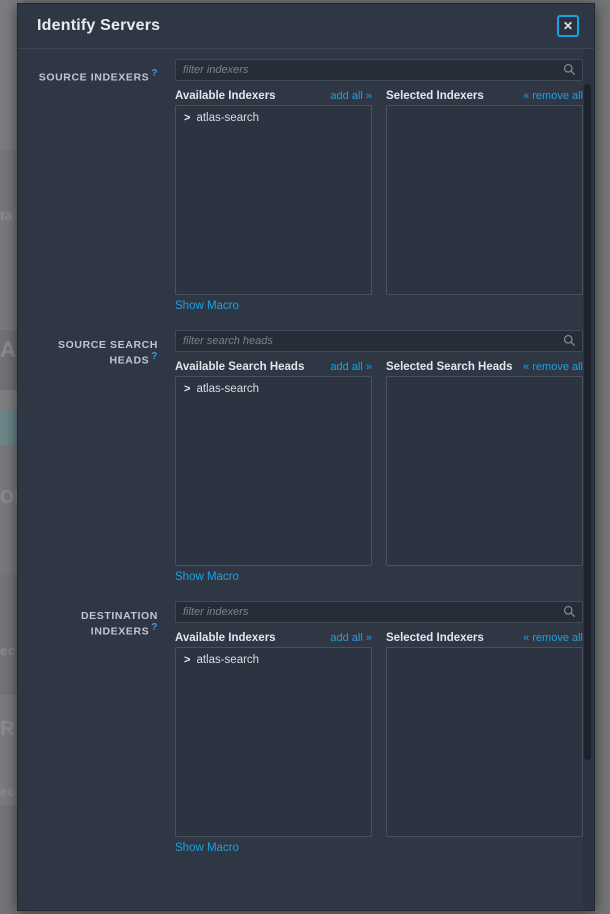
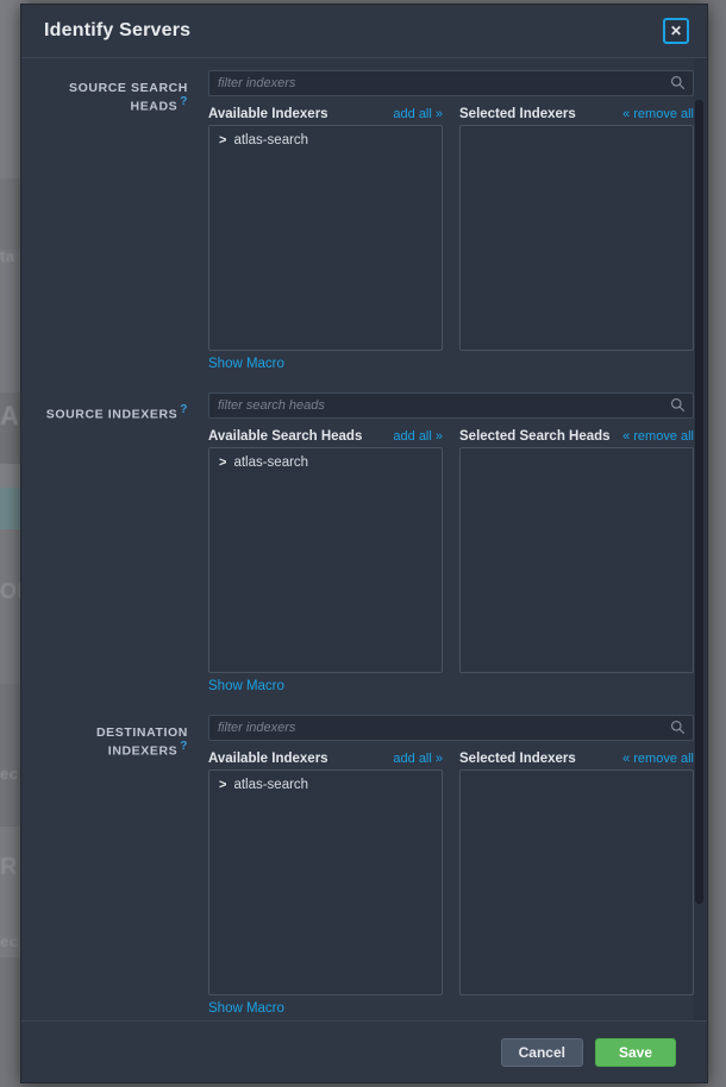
  ta
  A
  ec
  R
  ec
  Identify Servers
  ✕
- SOURCE INDEXERS ?
+ SOURCE SEARCH HEADS ?
  filter indexers
  Available Indexers
  add all »
  > atlas-search
  Selected Indexers
  « remove all
  Show Macro
- SOURCE SEARCH HEADS ?
+ SOURCE INDEXERS ?
  filter search heads
  Available Search Heads
  add all »
  > atlas-search
  Selected Search Heads
  « remove all
  Show Macro
  DESTINATION INDEXERS ?
  filter indexers
  Available Indexers
  add all »
  > atlas-search
  Selected Indexers
  « remove all
  Show Macro
+ Cancel
+ Save
